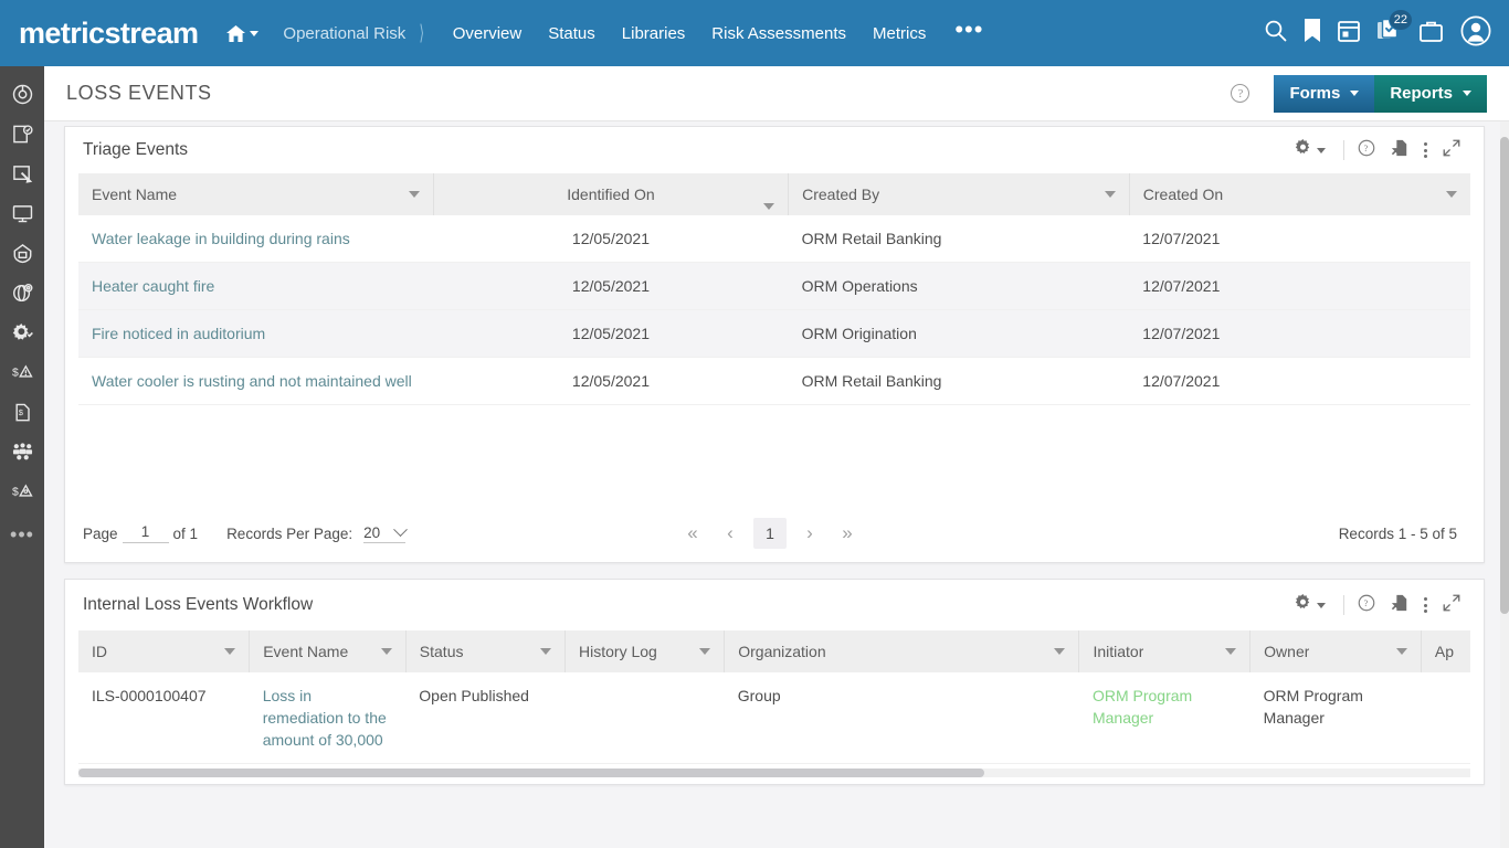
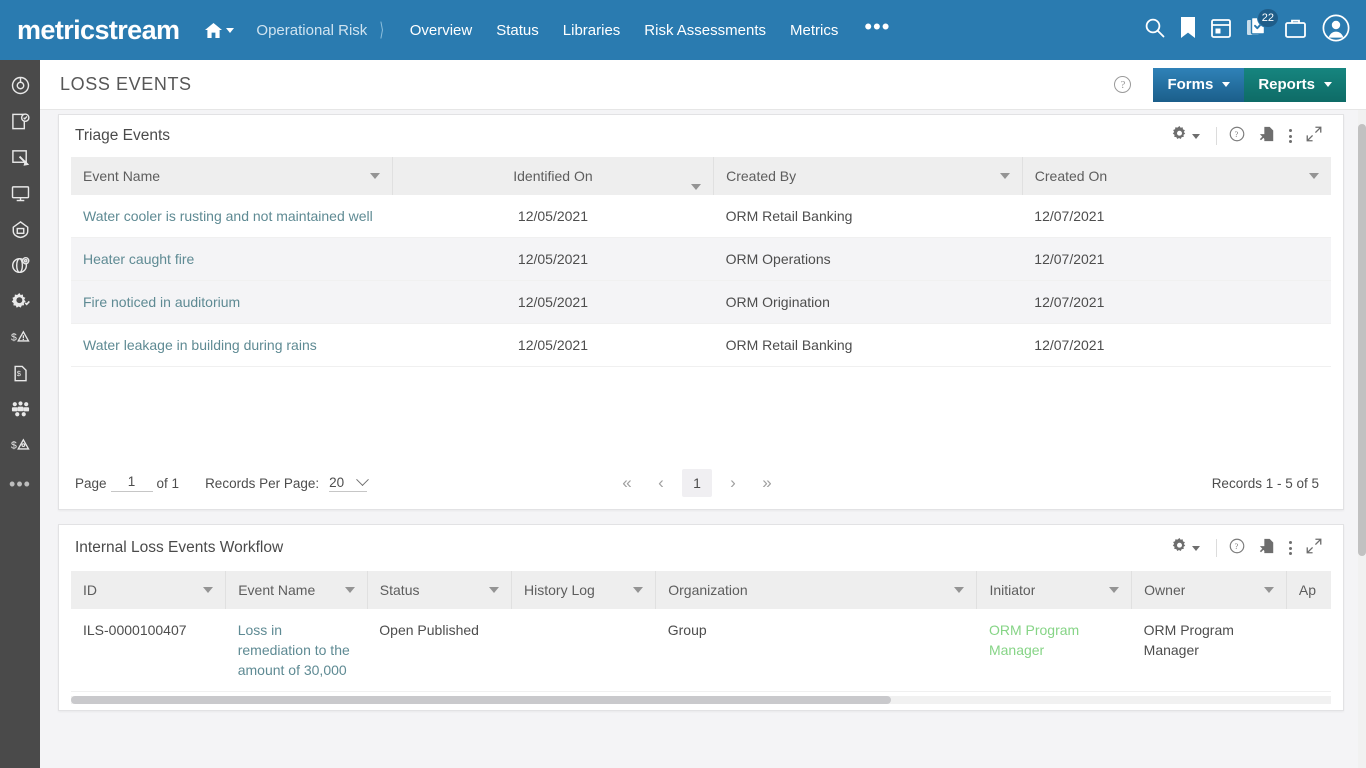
  metricstream
  Operational Risk
  ⟩
  Overview
  Status
  Libraries
  Risk Assessments
  Metrics
  •••
  22
  $
  $
  $
  •••
  LOSS EVENTS
  ?
  Forms
  Reports
  Triage Events
  ?
  Event Name	Identified On	Created By	Created On
- Water leakage in building during rains	12/05/2021	ORM Retail Banking	12/07/2021
+ Water cooler is rusting and not maintained well	12/05/2021	ORM Retail Banking	12/07/2021
  Heater caught fire	12/05/2021	ORM Operations	12/07/2021
  Fire noticed in auditorium	12/05/2021	ORM Origination	12/07/2021
- Water cooler is rusting and not maintained well	12/05/2021	ORM Retail Banking	12/07/2021
+ Water leakage in building during rains	12/05/2021	ORM Retail Banking	12/07/2021
  Page
  1
  of 1
  Records Per Page:
  20
  «
  ‹
  1
  ›
  »
  Records 1 - 5 of 5
  Internal Loss Events Workflow
  ?
  ID	Event Name	Status	History Log	Organization	Initiator	Owner	Ap
  ILS-0000100407	Loss in remediation to the amount of 30,000	Open Published		Group	ORM Program Manager	ORM Program Manager
